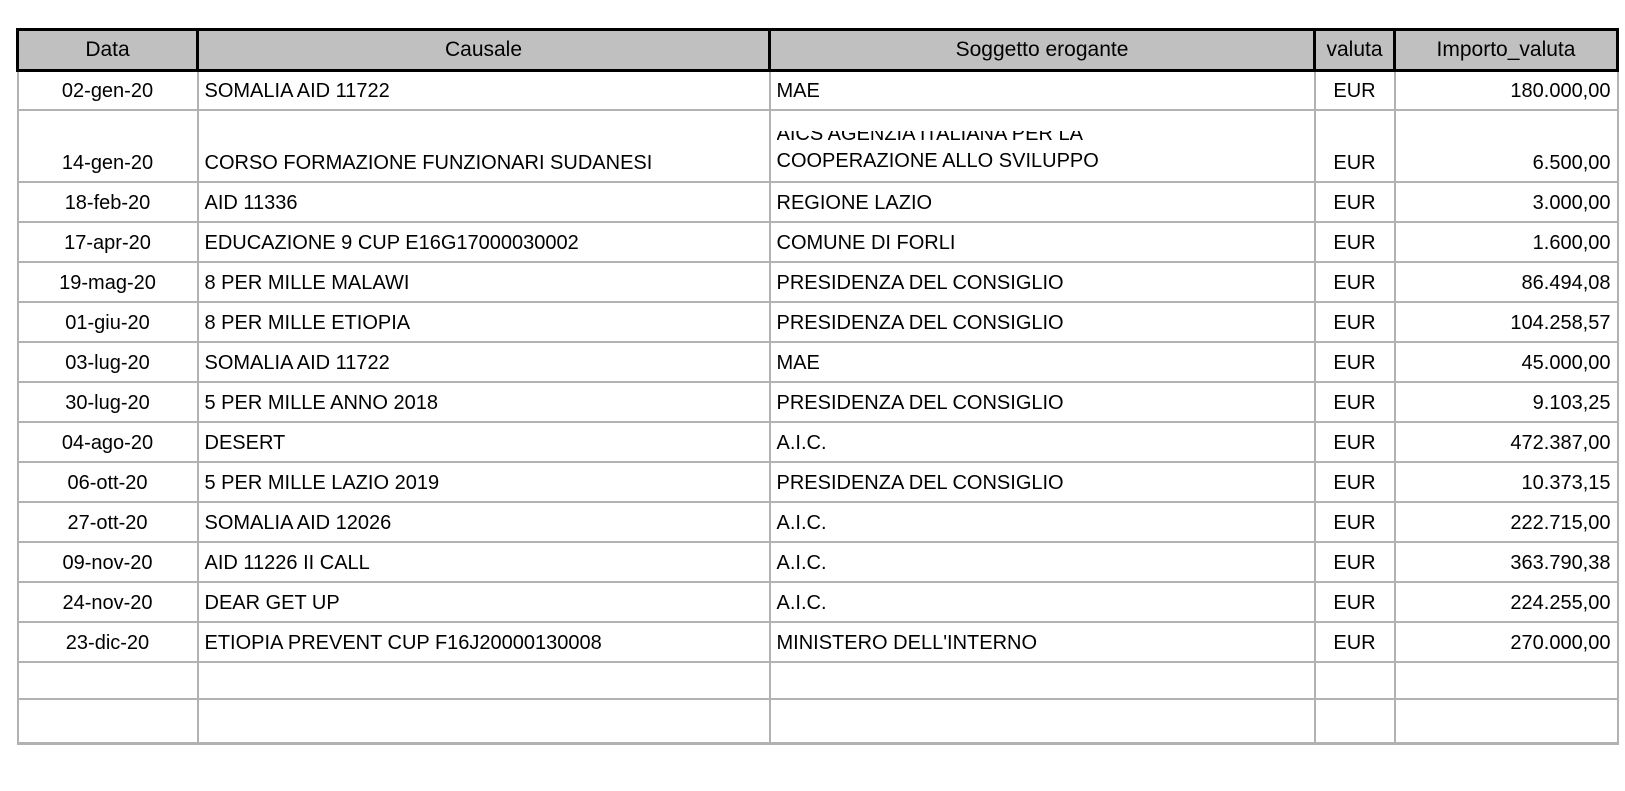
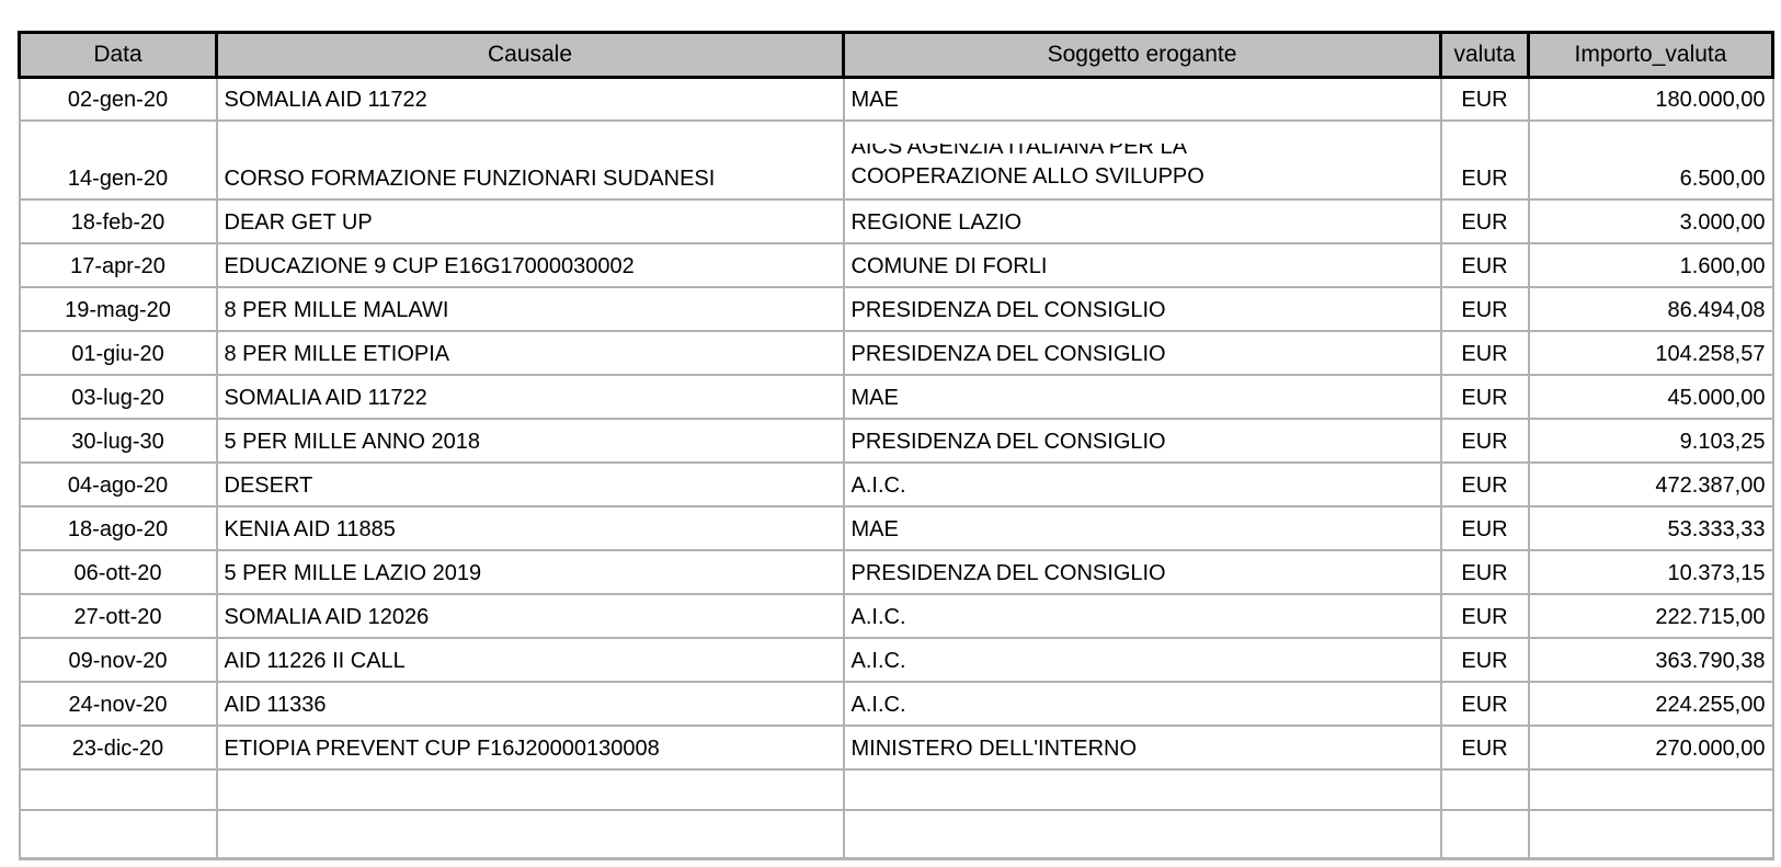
  Data	Causale	Soggetto erogante	valuta	Importo_valuta
  02-gen-20	SOMALIA AID 11722	MAE	EUR	180.000,00
  14-gen-20	CORSO FORMAZIONE FUNZIONARI SUDANESI	AICS AGENZIA ITALIANA PER LA COOPERAZIONE ALLO SVILUPPO	EUR	6.500,00
- 18-feb-20	AID 11336	REGIONE LAZIO	EUR	3.000,00
+ 18-feb-20	DEAR GET UP	REGIONE LAZIO	EUR	3.000,00
  17-apr-20	EDUCAZIONE 9 CUP E16G17000030002	COMUNE DI FORLI	EUR	1.600,00
  19-mag-20	8 PER MILLE MALAWI	PRESIDENZA DEL CONSIGLIO	EUR	86.494,08
  01-giu-20	8 PER MILLE ETIOPIA	PRESIDENZA DEL CONSIGLIO	EUR	104.258,57
  03-lug-20	SOMALIA AID 11722	MAE	EUR	45.000,00
- 30-lug-20	5 PER MILLE ANNO 2018	PRESIDENZA DEL CONSIGLIO	EUR	9.103,25
+ 30-lug-30	5 PER MILLE ANNO 2018	PRESIDENZA DEL CONSIGLIO	EUR	9.103,25
  04-ago-20	DESERT	A.I.C.	EUR	472.387,00
+ 18-ago-20	KENIA AID 11885	MAE	EUR	53.333,33
  06-ott-20	5 PER MILLE LAZIO 2019	PRESIDENZA DEL CONSIGLIO	EUR	10.373,15
  27-ott-20	SOMALIA AID 12026	A.I.C.	EUR	222.715,00
  09-nov-20	AID 11226 II CALL	A.I.C.	EUR	363.790,38
- 24-nov-20	DEAR GET UP	A.I.C.	EUR	224.255,00
+ 24-nov-20	AID 11336	A.I.C.	EUR	224.255,00
  23-dic-20	ETIOPIA PREVENT CUP F16J20000130008	MINISTERO DELL'INTERNO	EUR	270.000,00
